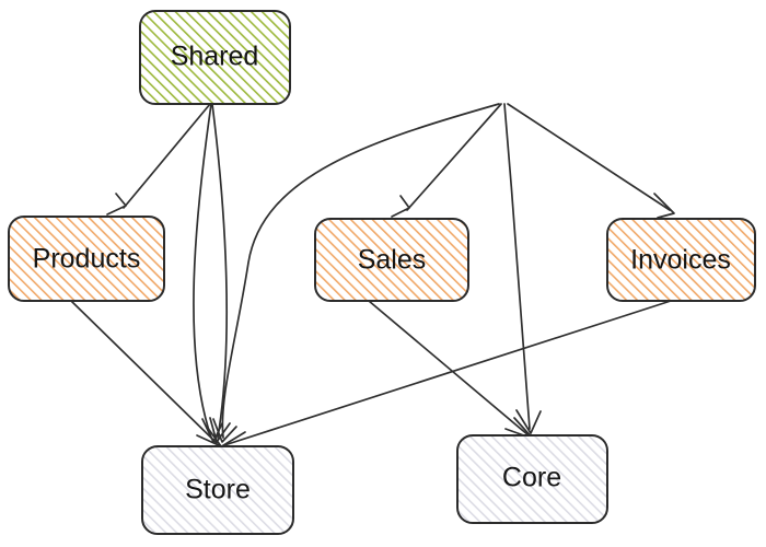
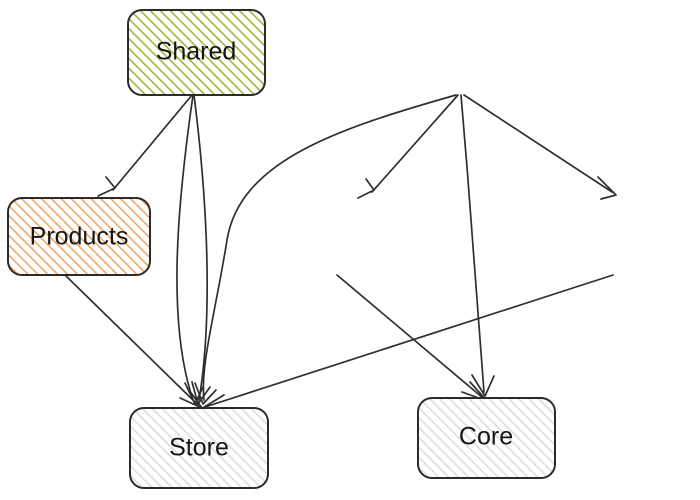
  Shared
  Products
- Sales
- Invoices
  Store
  Core
